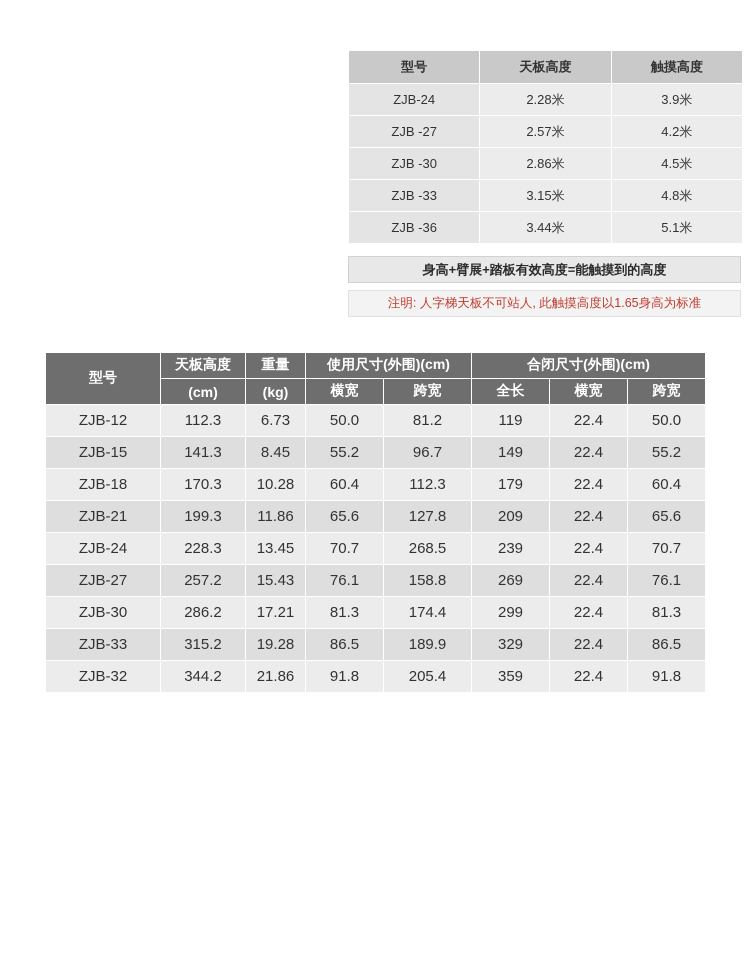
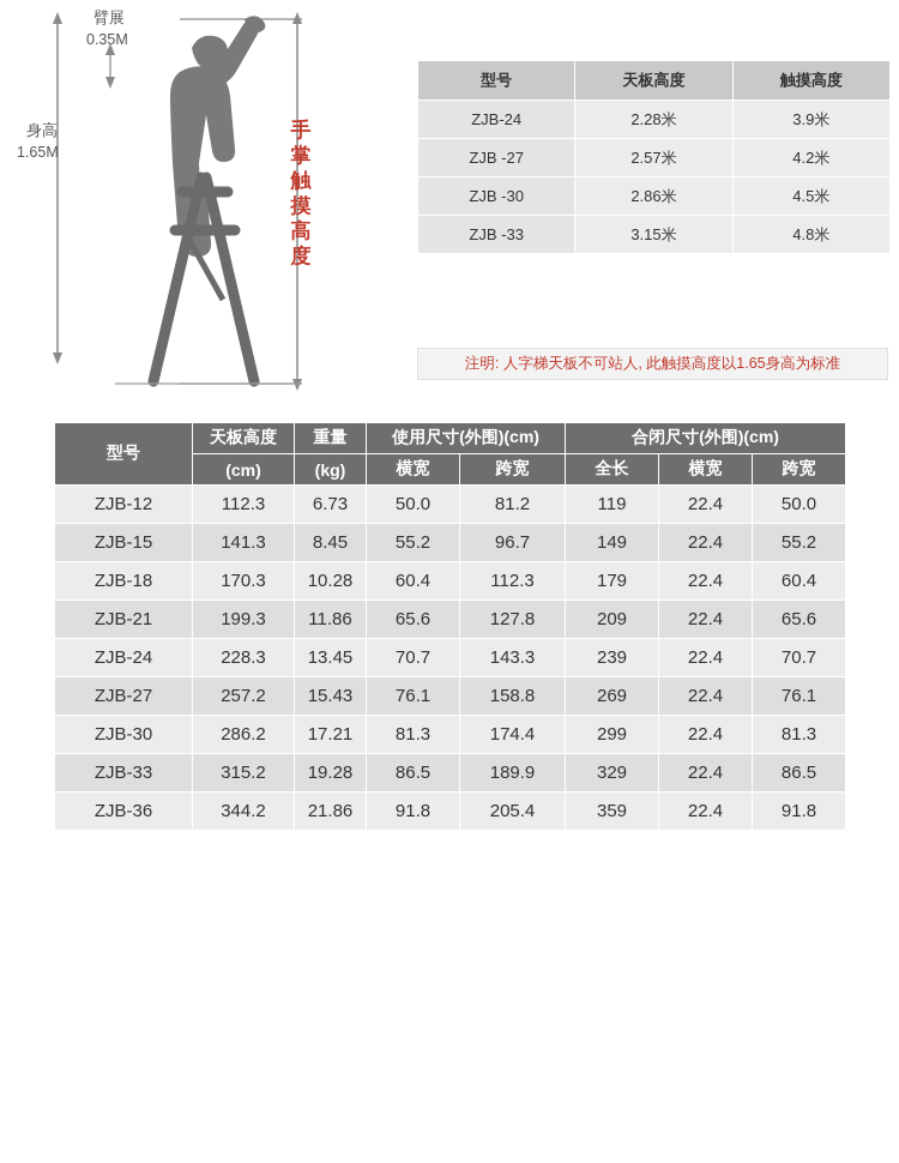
+ 臂展
+ 0.35M
+ 身高
+ 1.65M
+ 手掌触摸高度
  型号	天板高度	触摸高度
  ZJB-24	2.28米	3.9米
  ZJB -27	2.57米	4.2米
  ZJB -30	2.86米	4.5米
  ZJB -33	3.15米	4.8米
- ZJB -36	3.44米	5.1米
- 身高+臂展+踏板有效高度=能触摸到的高度
  注明: 人字梯天板不可站人, 此触摸高度以1.65身高为标准
  型号	天板高度	重量	使用尺寸(外围)(cm)	合闭尺寸(外围)(cm)
  (cm)	(kg)	横宽	跨宽	全长	横宽	跨宽
  ZJB-12	112.3	6.73	50.0	81.2	119	22.4	50.0
  ZJB-15	141.3	8.45	55.2	96.7	149	22.4	55.2
  ZJB-18	170.3	10.28	60.4	112.3	179	22.4	60.4
  ZJB-21	199.3	11.86	65.6	127.8	209	22.4	65.6
- ZJB-24	228.3	13.45	70.7	268.5	239	22.4	70.7
+ ZJB-24	228.3	13.45	70.7	143.3	239	22.4	70.7
  ZJB-27	257.2	15.43	76.1	158.8	269	22.4	76.1
  ZJB-30	286.2	17.21	81.3	174.4	299	22.4	81.3
  ZJB-33	315.2	19.28	86.5	189.9	329	22.4	86.5
- ZJB-32	344.2	21.86	91.8	205.4	359	22.4	91.8
+ ZJB-36	344.2	21.86	91.8	205.4	359	22.4	91.8
